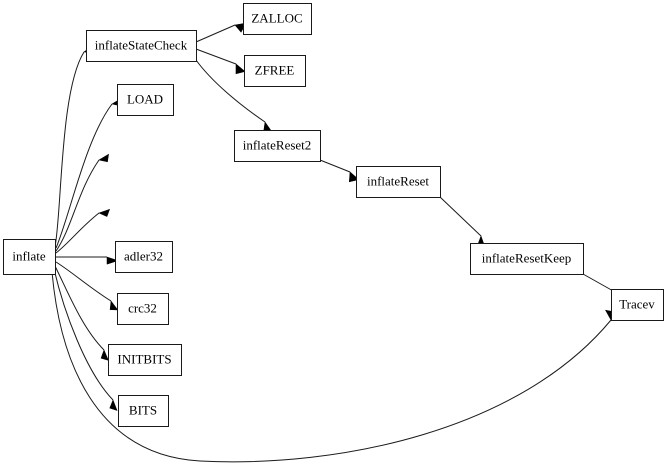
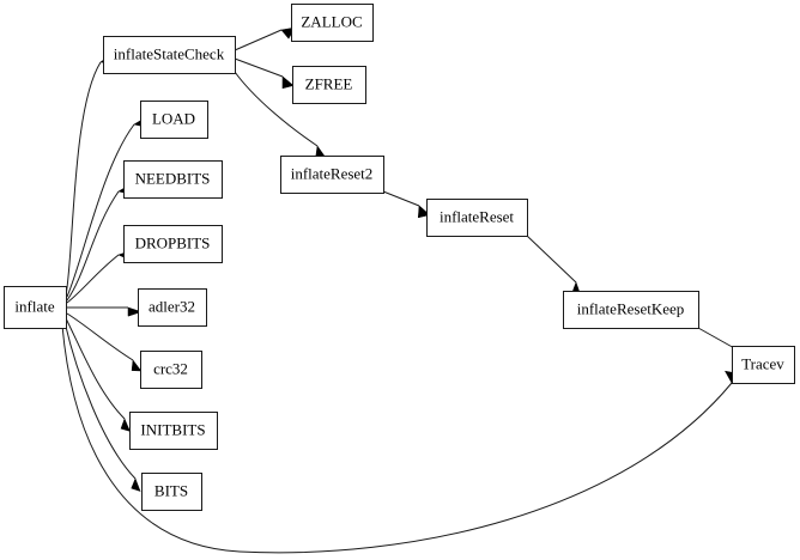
  inflate
  inflateStateCheck
  ZALLOC
  ZFREE
  LOAD
+ NEEDBITS
+ DROPBITS
  adler32
  crc32
  INITBITS
  BITS
  inflateReset2
  inflateReset
  inflateResetKeep
  Tracev
